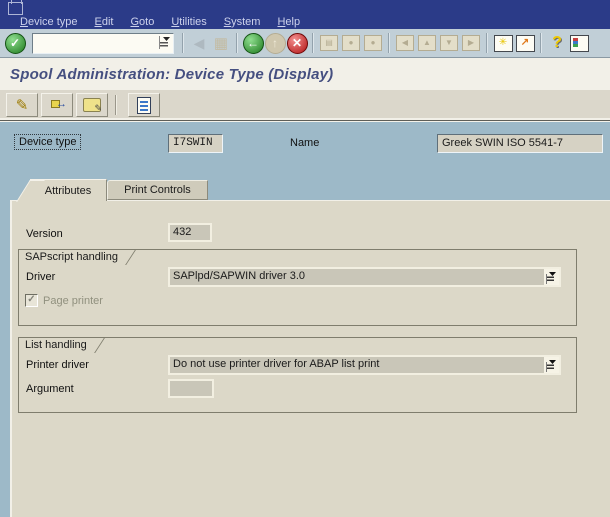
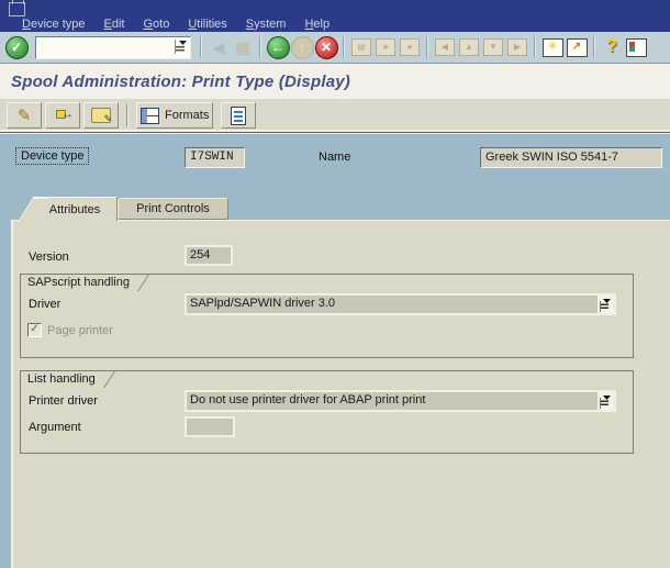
  Device type
  Edit
  Goto
  Utilities
  System
  Help
  ✓
  ▦
  ←
  ↑
  ✕
  ▤
  ●
  ●
  ◀
  ▲
  ▼
  ▶
  ✳
  ↗
  ?
- Spool Administration: Device Type (Display)
+ Spool Administration: Print Type (Display)
  ✎
+ Formats
  Device type
  I7SWIN
  Name
  Greek SWIN ISO 5541-7
  Attributes
  Print Controls
  Version
- 432
+ 254
  SAPscript handling
  Driver
  SAPlpd/SAPWIN driver 3.0
  ✓
  Page printer
  List handling
  Printer driver
- Do not use printer driver for ABAP list print
+ Do not use printer driver for ABAP print print
  Argument
